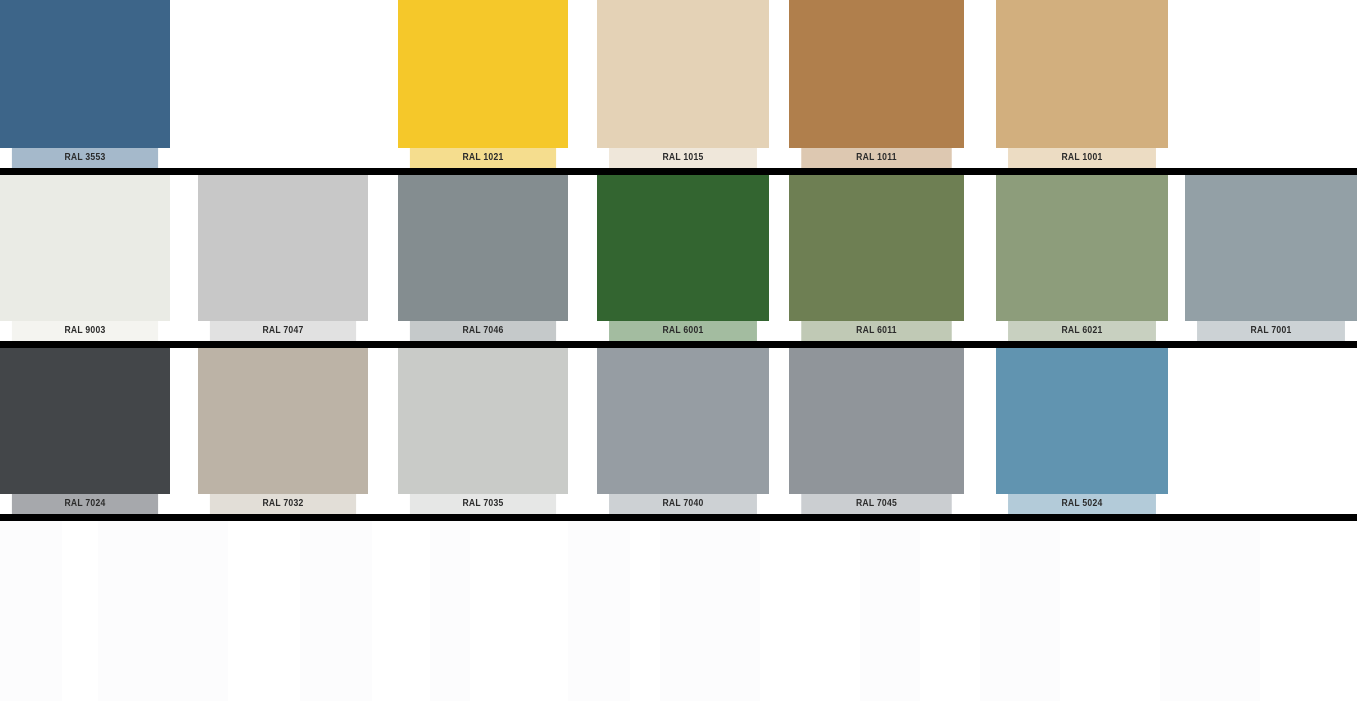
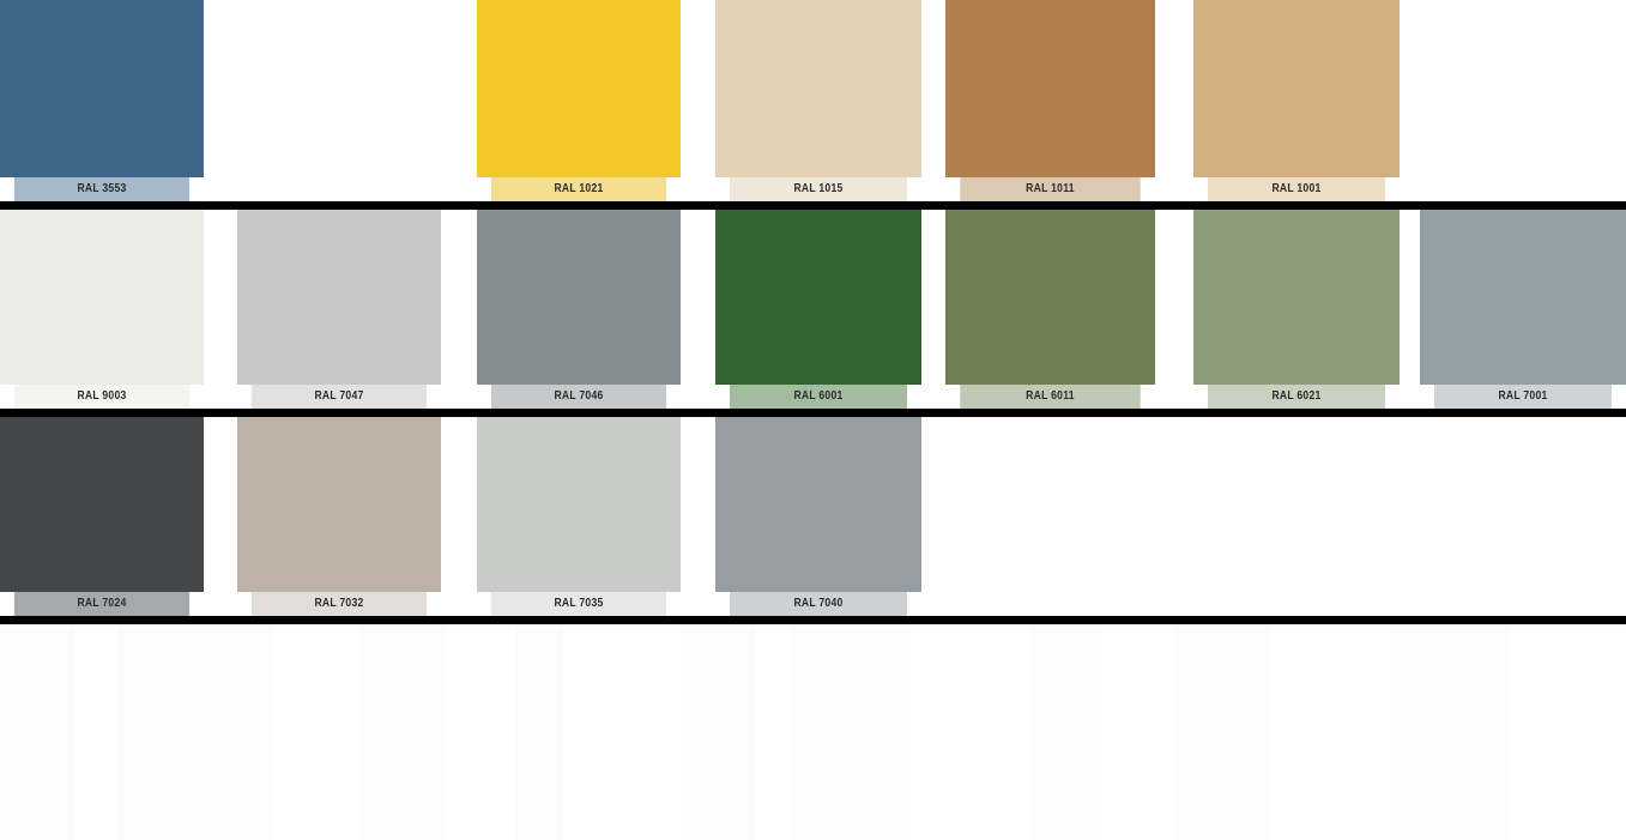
  RAL 3553
  RAL 1021
  RAL 1015
  RAL 1011
  RAL 1001
  RAL 9003
  RAL 7047
  RAL 7046
  RAL 6001
  RAL 6011
  RAL 6021
  RAL 7001
  RAL 7024
  RAL 7032
  RAL 7035
  RAL 7040
- RAL 7045
- RAL 5024
